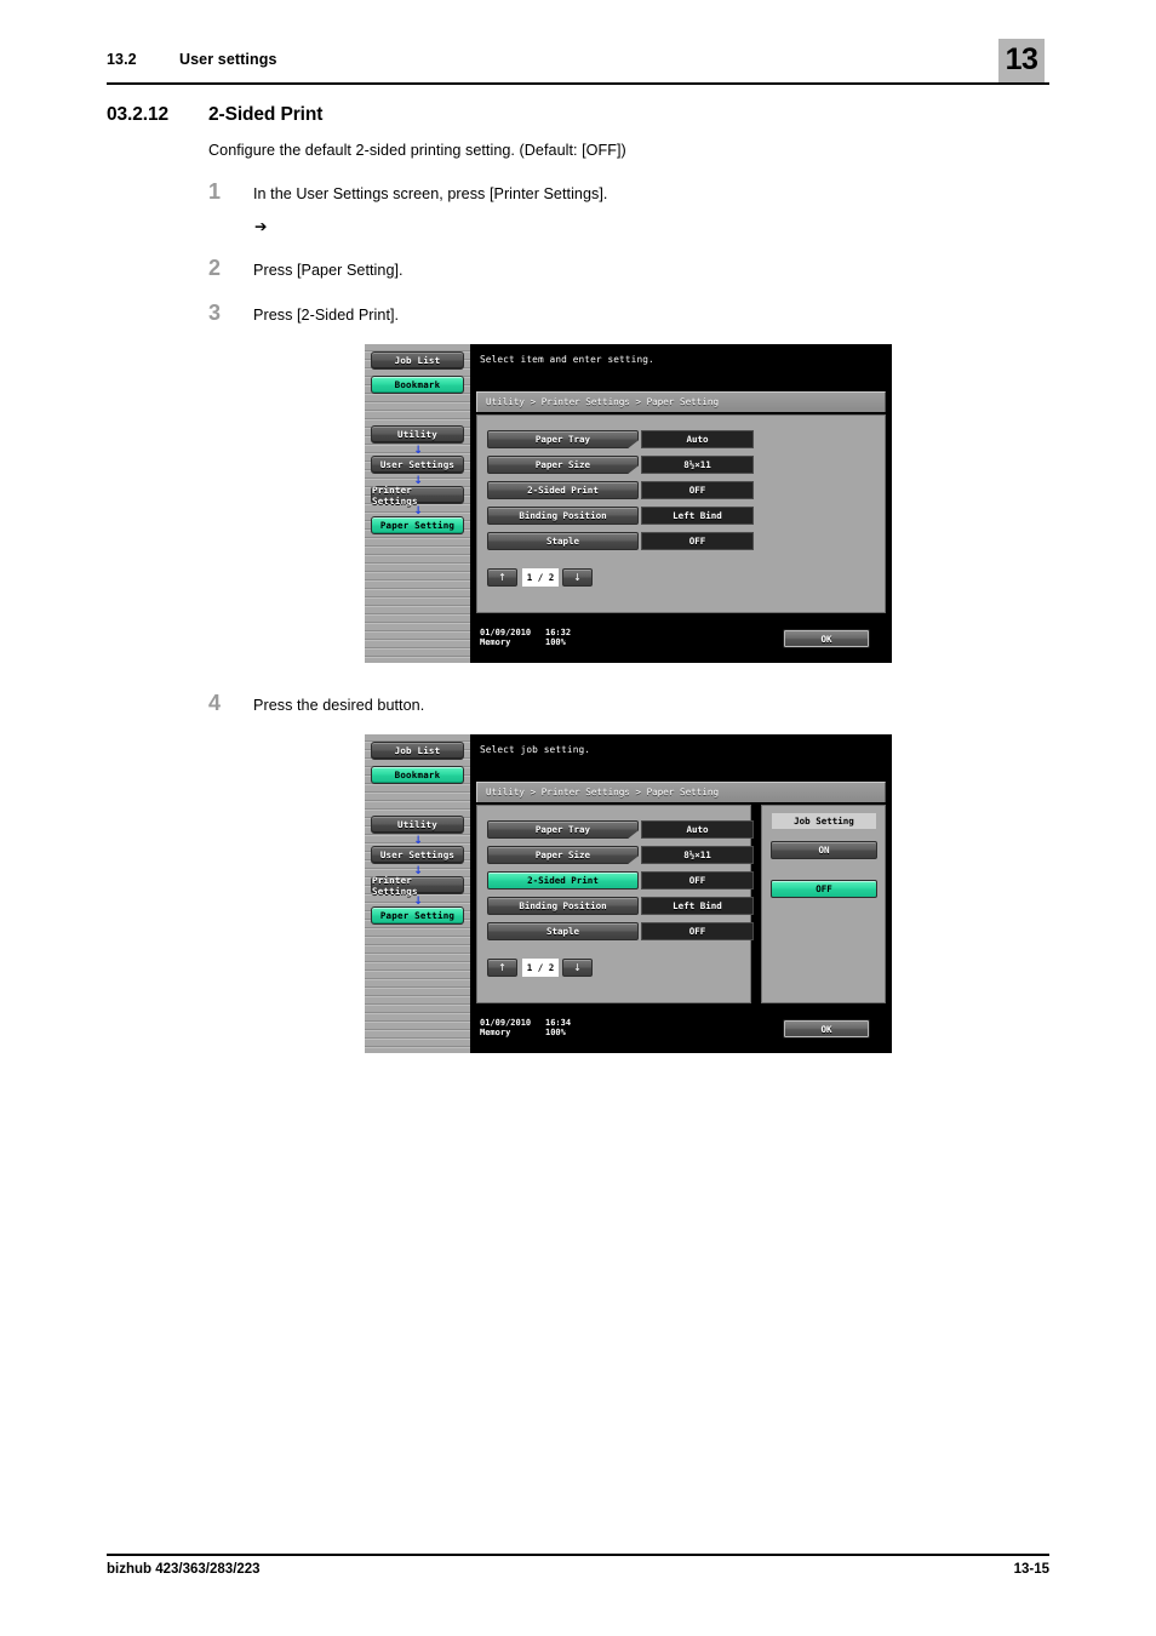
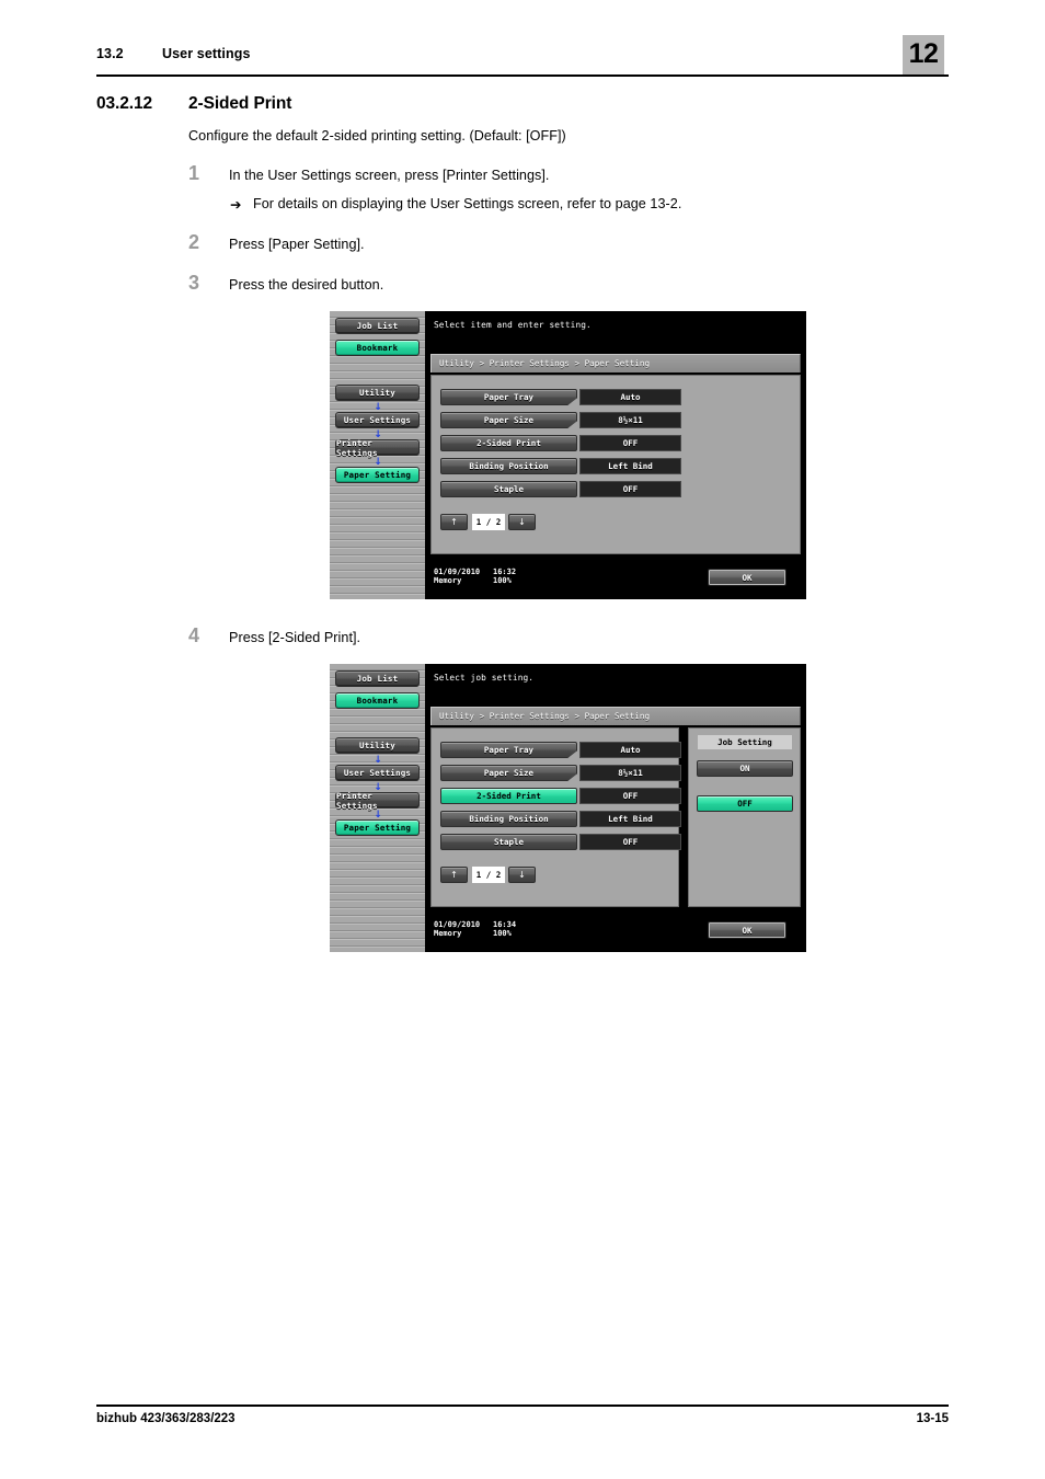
  13.2
  User settings
- 13
+ 12
  03.2.12
  2-Sided Print
  Configure the default 2-sided printing setting. (Default: [OFF])
  1
  In the User Settings screen, press [Printer Settings].
  ➔
+ For details on displaying the User Settings screen, refer to page 13-2.
  2
  Press [Paper Setting].
  3
- Press [2-Sided Print].
+ Press the desired button.
  Job List
  Bookmark
  Utility
  User Settings
  Printer Settings
  Paper Setting
  Select item and enter setting.
  Utility > Printer Settings > Paper Setting
  Paper Tray
  Auto
  Paper Size
  8½×11
  2-Sided Print
  OFF
  Binding Position
  Left Bind
  Staple
  OFF
  ↑
  1 / 2
  ↓
  01/09/2010
  16:32
  Memory
  100%
  OK
  4
- Press the desired button.
+ Press [2-Sided Print].
  Job List
  Bookmark
  Utility
  User Settings
  Printer Settings
  Paper Setting
  Select job setting.
  Utility > Printer Settings > Paper Setting
  Paper Tray
  Auto
  Paper Size
  8½×11
  2-Sided Print
  OFF
  Binding Position
  Left Bind
  Staple
  OFF
  ↑
  1 / 2
  ↓
  Job Setting
  ON
  OFF
  01/09/2010
  16:34
  Memory
  100%
  OK
  bizhub 423/363/283/223
  13-15
